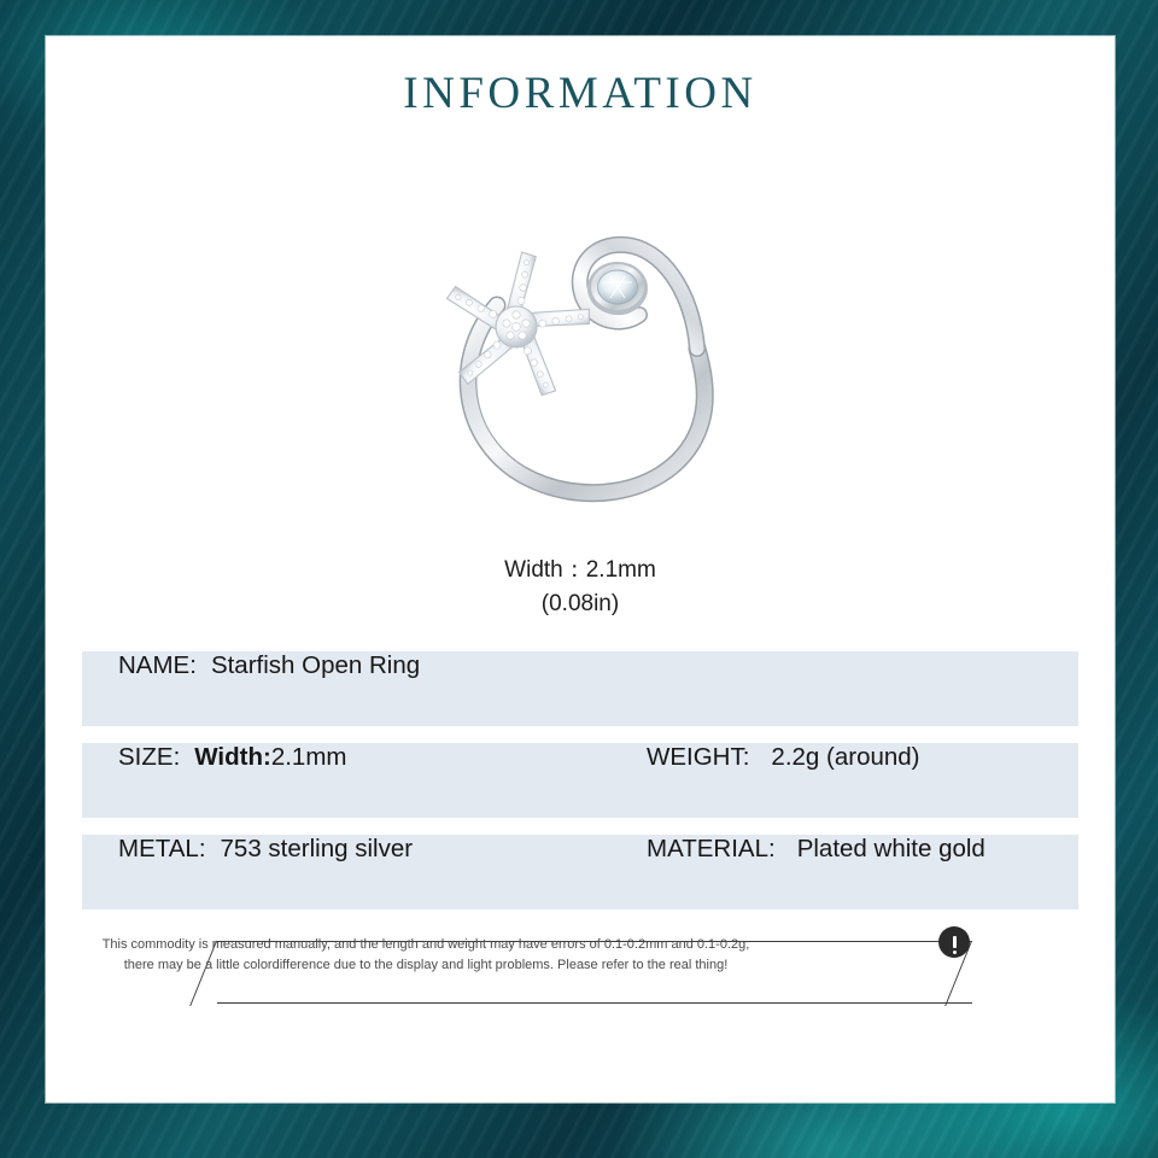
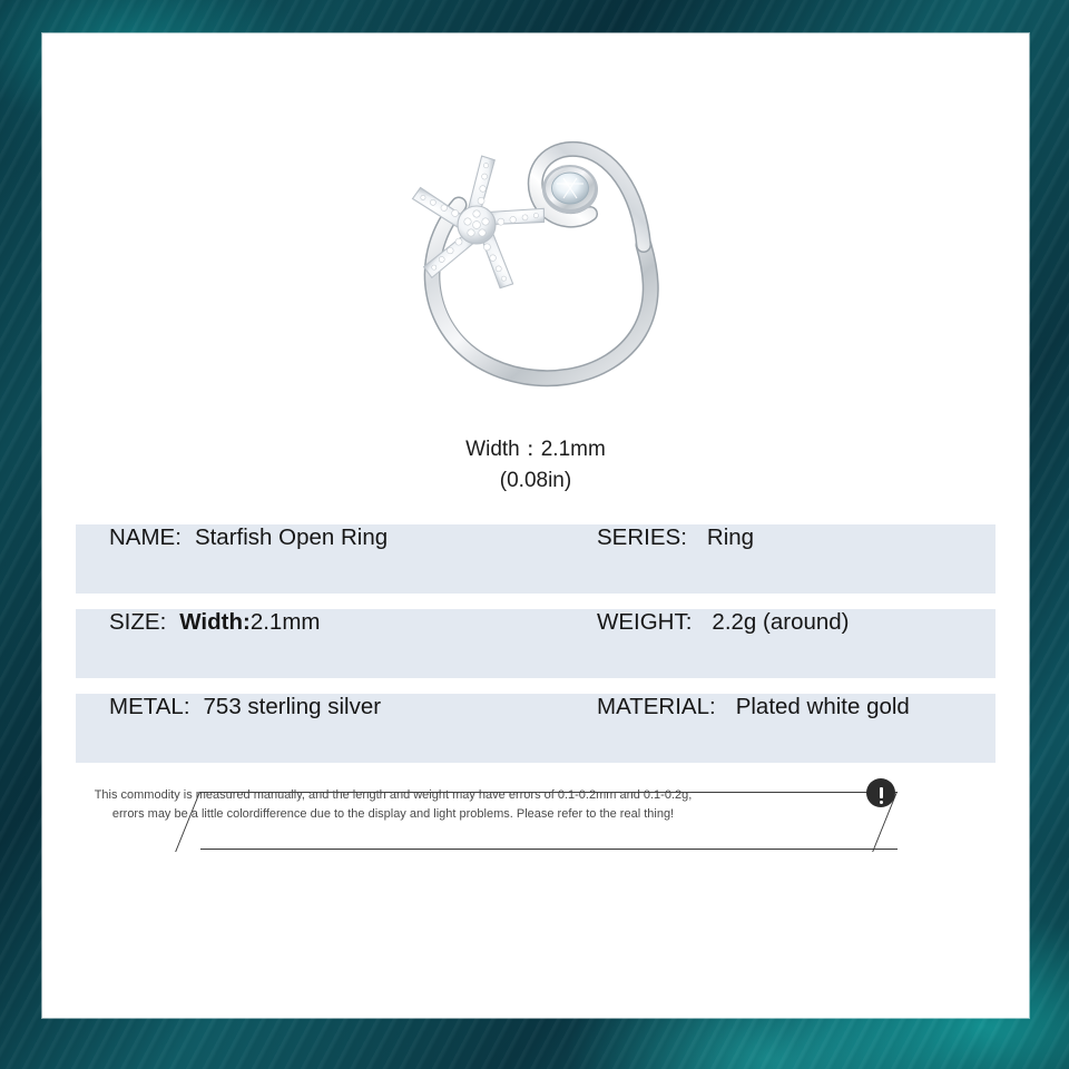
- INFORMATION
  Width：2.1mm
  (0.08in)
  NAME:
  Starfish Open Ring
+ SERIES:
+ Ring
  SIZE:
  Width:2.1mm
  WEIGHT:
  2.2g (around)
  METAL:
  753 sterling silver
  MATERIAL:
  Plated white gold
  This commodity is measured manually, and the length and weight may have errors of 0.1-0.2mm and 0.1-0.2g;
- there may be a little colordifference due to the display and light problems. Please refer to the real thing!
+ errors may be a little colordifference due to the display and light problems. Please refer to the real thing!
